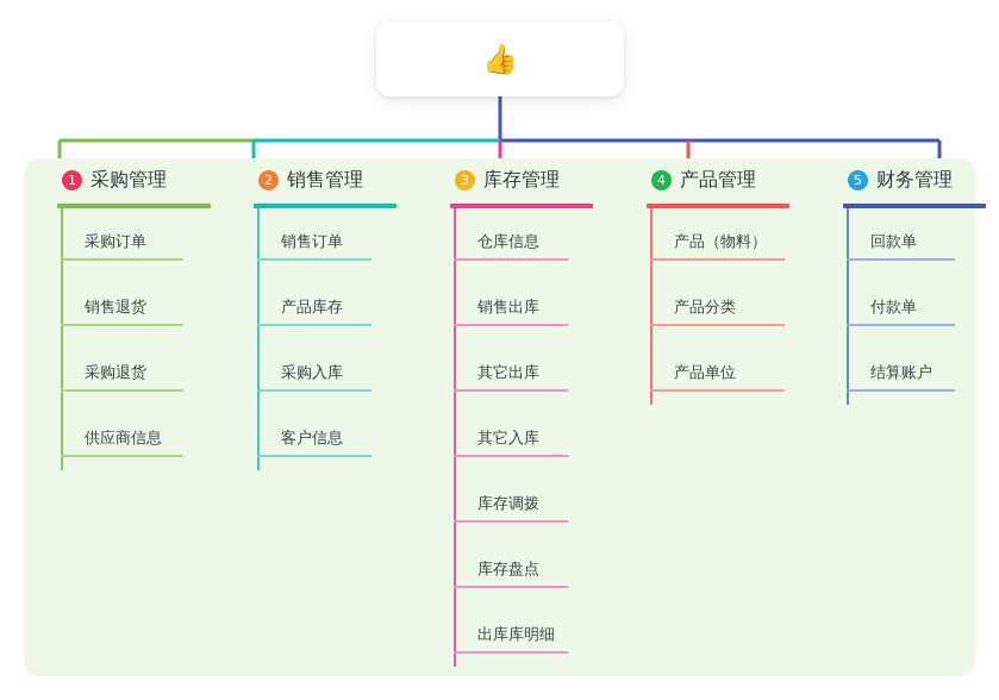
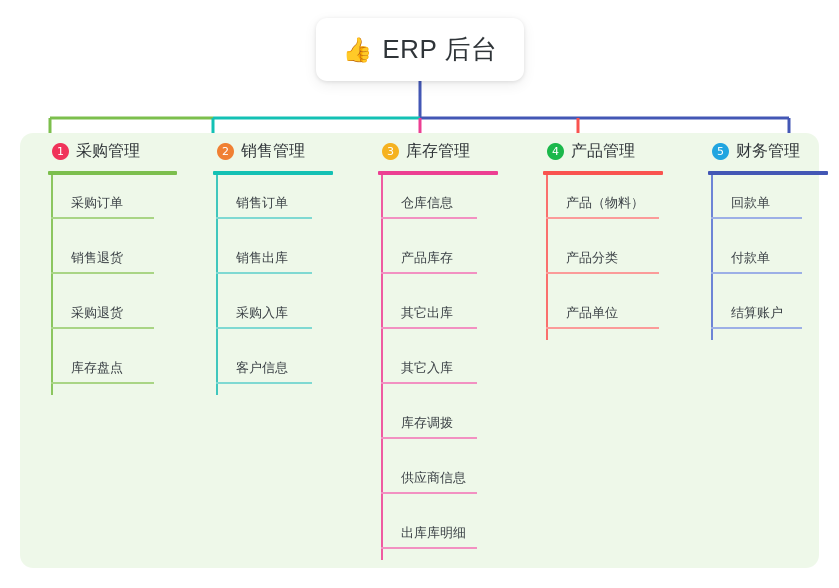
  👍
+ ERP 后台
  1
  采购管理
  采购订单
  销售退货
  采购退货
- 供应商信息
+ 库存盘点
  2
  销售管理
  销售订单
- 产品库存
+ 销售出库
  采购入库
  客户信息
  3
  库存管理
  仓库信息
- 销售出库
+ 产品库存
  其它出库
  其它入库
  库存调拨
- 库存盘点
+ 供应商信息
  出库库明细
  4
  产品管理
  产品（物料）
  产品分类
  产品单位
  5
  财务管理
  回款单
  付款单
  结算账户
